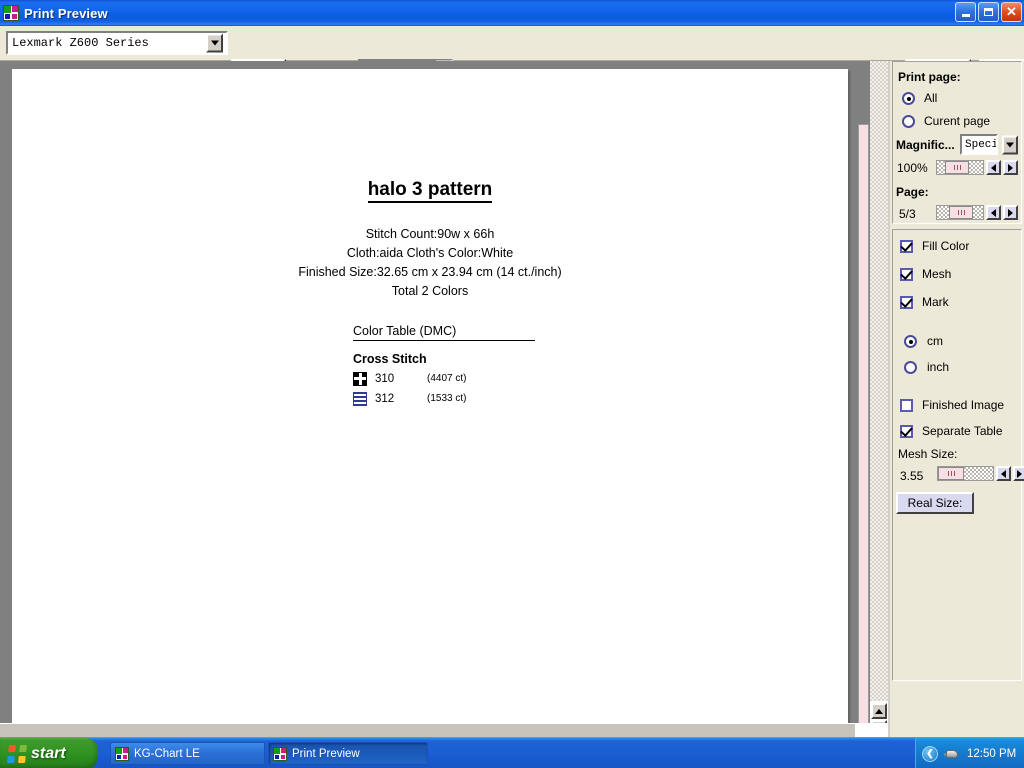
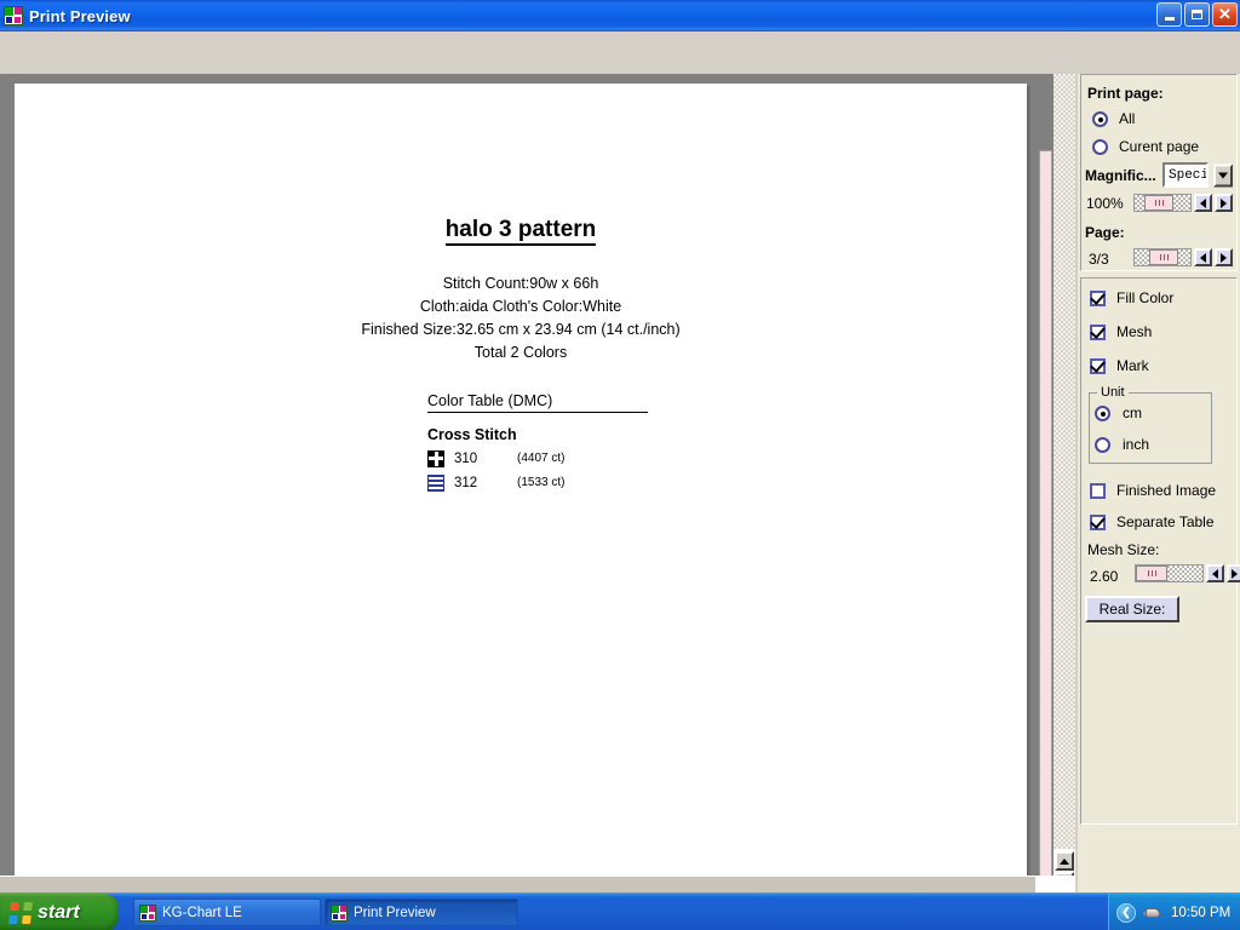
  Print Preview
  ✕
- Lexmark Z600 Series
  halo 3 pattern
  Stitch Count:90w x 66h
  Cloth:aida Cloth's Color:White
  Finished Size:32.65 cm x 23.94 cm (14 ct./inch)
  Total 2 Colors
  Color Table (DMC)
  Cross Stitch
  310
  (4407 ct)
  312
  (1533 ct)
  Print page:
  All
  Curent page
  Magnific...
  Speci
  100%
  Page:
- 5/3
+ 3/3
  Fill Color
  Mesh
  Mark
+ Unit
  cm
  inch
  Finished Image
  Separate Table
  Mesh Size:
- 3.55
+ 2.60
  Real Size:
  start
  KG-Chart LE
  Print Preview
  ❮
- 12:50 PM
+ 10:50 PM
